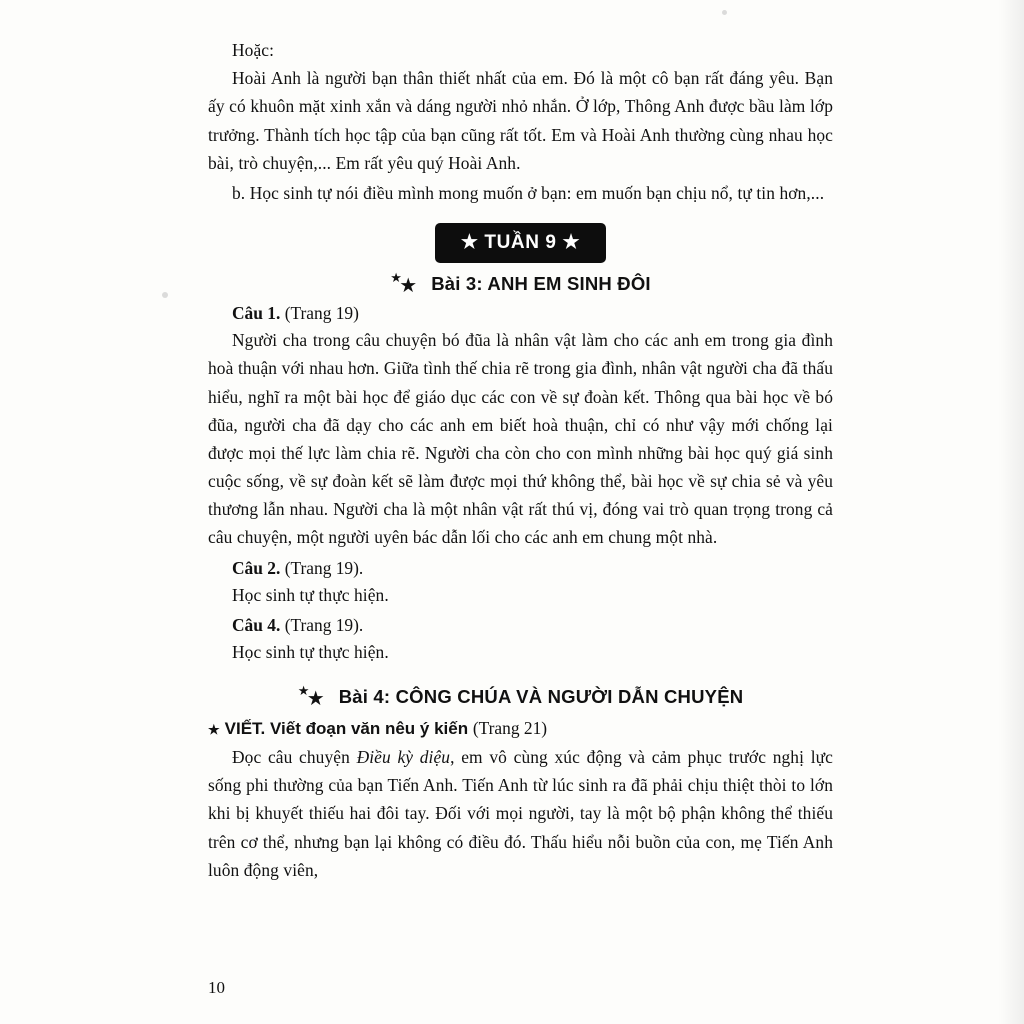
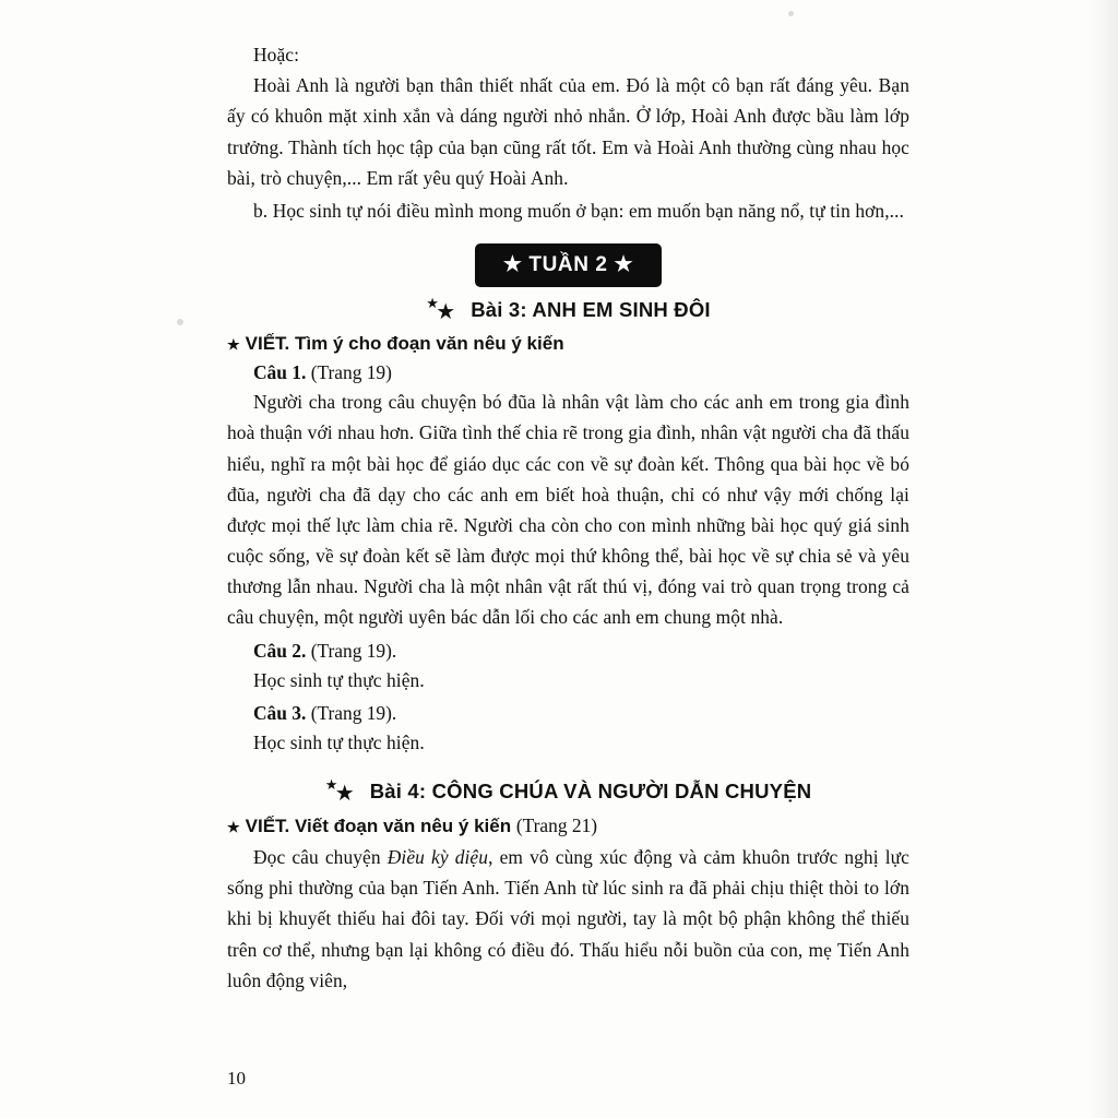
  Hoặc:
- Hoài Anh là người bạn thân thiết nhất của em. Đó là một cô bạn rất đáng yêu. Bạn ấy có khuôn mặt xinh xắn và dáng người nhỏ nhắn. Ở lớp, Thông Anh được bầu làm lớp trưởng. Thành tích học tập của bạn cũng rất tốt. Em và Hoài Anh thường cùng nhau học bài, trò chuyện,... Em rất yêu quý Hoài Anh.
+ Hoài Anh là người bạn thân thiết nhất của em. Đó là một cô bạn rất đáng yêu. Bạn ấy có khuôn mặt xinh xắn và dáng người nhỏ nhắn. Ở lớp, Hoài Anh được bầu làm lớp trưởng. Thành tích học tập của bạn cũng rất tốt. Em và Hoài Anh thường cùng nhau học bài, trò chuyện,... Em rất yêu quý Hoài Anh.
- b. Học sinh tự nói điều mình mong muốn ở bạn: em muốn bạn chịu nổ, tự tin hơn,...
+ b. Học sinh tự nói điều mình mong muốn ở bạn: em muốn bạn năng nổ, tự tin hơn,...
- ★ TUẦN 9 ★
+ ★ TUẦN 2 ★
  ★
  ★
  Bài 3: ANH EM SINH ĐÔI
+ ★ VIẾT. Tìm ý cho đoạn văn nêu ý kiến
  Câu 1. (Trang 19)
  Người cha trong câu chuyện bó đũa là nhân vật làm cho các anh em trong gia đình hoà thuận với nhau hơn. Giữa tình thế chia rẽ trong gia đình, nhân vật người cha đã thấu hiểu, nghĩ ra một bài học để giáo dục các con về sự đoàn kết. Thông qua bài học về bó đũa, người cha đã dạy cho các anh em biết hoà thuận, chỉ có như vậy mới chống lại được mọi thế lực làm chia rẽ. Người cha còn cho con mình những bài học quý giá sinh cuộc sống, về sự đoàn kết sẽ làm được mọi thứ không thể, bài học về sự chia sẻ và yêu thương lẫn nhau. Người cha là một nhân vật rất thú vị, đóng vai trò quan trọng trong cả câu chuyện, một người uyên bác dẫn lối cho các anh em chung một nhà.
  Câu 2. (Trang 19).
  Học sinh tự thực hiện.
- Câu 4. (Trang 19).
+ Câu 3. (Trang 19).
  Học sinh tự thực hiện.
  ★
  ★
  Bài 4: CÔNG CHÚA VÀ NGƯỜI DẪN CHUYỆN
  ★ VIẾT. Viết đoạn văn nêu ý kiến (Trang 21)
- Đọc câu chuyện Điều kỳ diệu, em vô cùng xúc động và cảm phục trước nghị lực sống phi thường của bạn Tiến Anh. Tiến Anh từ lúc sinh ra đã phải chịu thiệt thòi to lớn khi bị khuyết thiếu hai đôi tay. Đối với mọi người, tay là một bộ phận không thể thiếu trên cơ thể, nhưng bạn lại không có điều đó. Thấu hiểu nỗi buồn của con, mẹ Tiến Anh luôn động viên,
+ Đọc câu chuyện Điều kỳ diệu, em vô cùng xúc động và cảm khuôn trước nghị lực sống phi thường của bạn Tiến Anh. Tiến Anh từ lúc sinh ra đã phải chịu thiệt thòi to lớn khi bị khuyết thiếu hai đôi tay. Đối với mọi người, tay là một bộ phận không thể thiếu trên cơ thể, nhưng bạn lại không có điều đó. Thấu hiểu nỗi buồn của con, mẹ Tiến Anh luôn động viên,
  10
